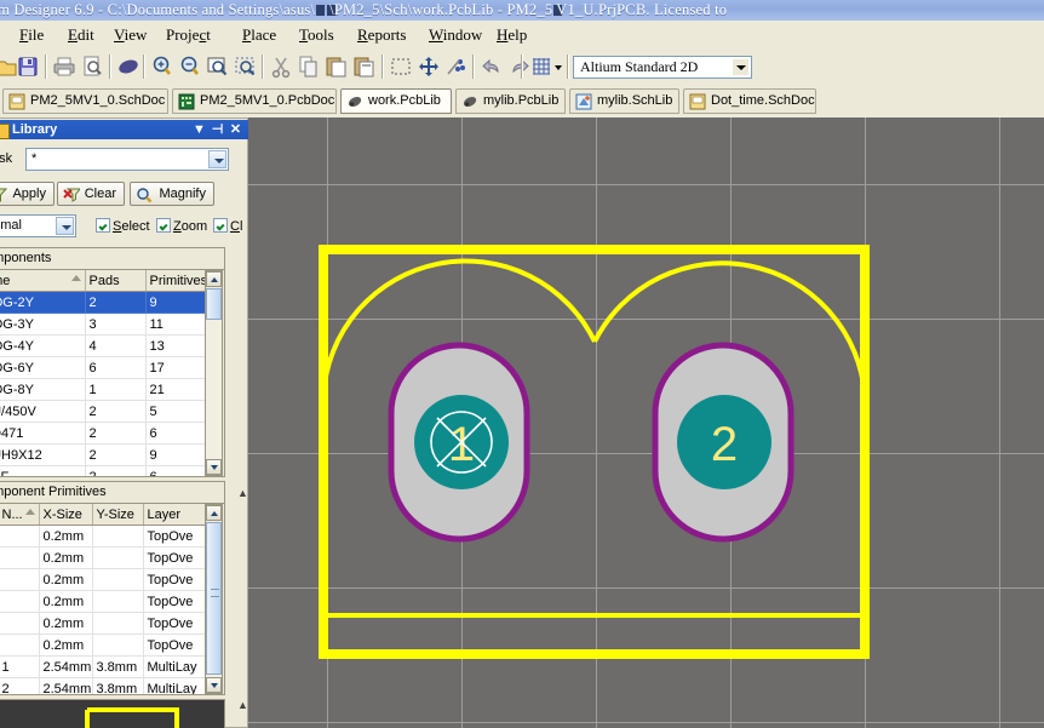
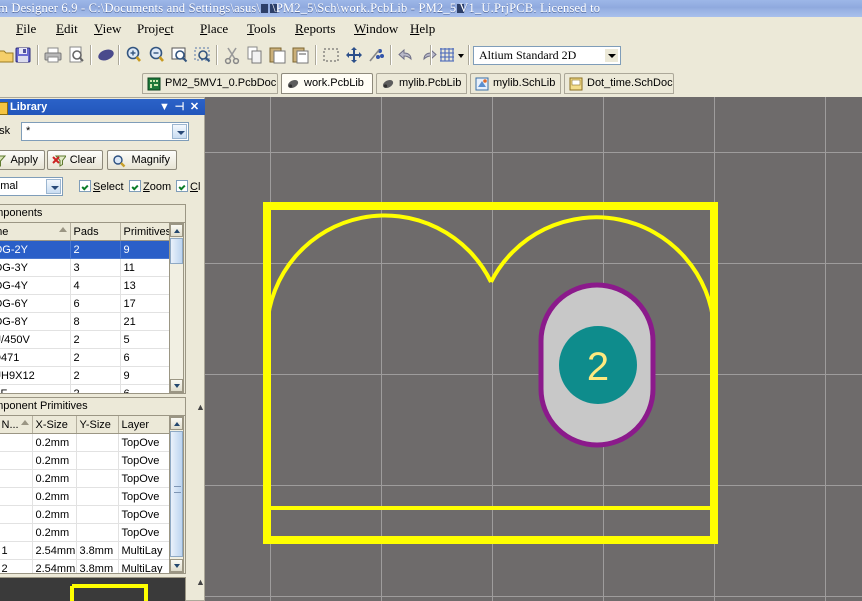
  m Designer 6.9 - C:\Documents and Settings\asus\ \PM2_5\Sch\work.PcbLib - PM2_5 V1_U.PrjPCB. Licensed to
  File
  Edit
  View
  Project
  Place
  Tools
  Reports
  Window
  Help
  Altium Standard 2D
- PM2_5MV1_0.SchDoc
  PM2_5MV1_0.PcbDoc
  work.PcbLib
  mylib.PcbLib
  mylib.SchLib
  Dot_time.SchDoc
  Library
  ▼
  ⊣
  ✕
  *
  Apply
  Clear
  Magnify
  Select
  Zoom
  Cl
  ponents
  e	Pads	Primitive
  G-2Y	2	9
  G-3Y	3	11
  G-4Y	4	13
  G-6Y	6	17
- G-8Y	1	21
+ G-8Y	8	21
  /450V	2	5
  471	2	6
  H9X12	2	9
  ponent Primitives
  	N...	X-Size	Y-Size	Layer
  		0.2mm		TopOve
  		0.2mm		TopOve
  		0.2mm		TopOve
  		0.2mm		TopOve
  		0.2mm		TopOve
  		0.2mm		TopOve
  	1	2.54mm	3.8mm	MultiLay
  	2	2.54mm	3.8mm	MultiLay
  ▲
  ▲
- 1
  2
